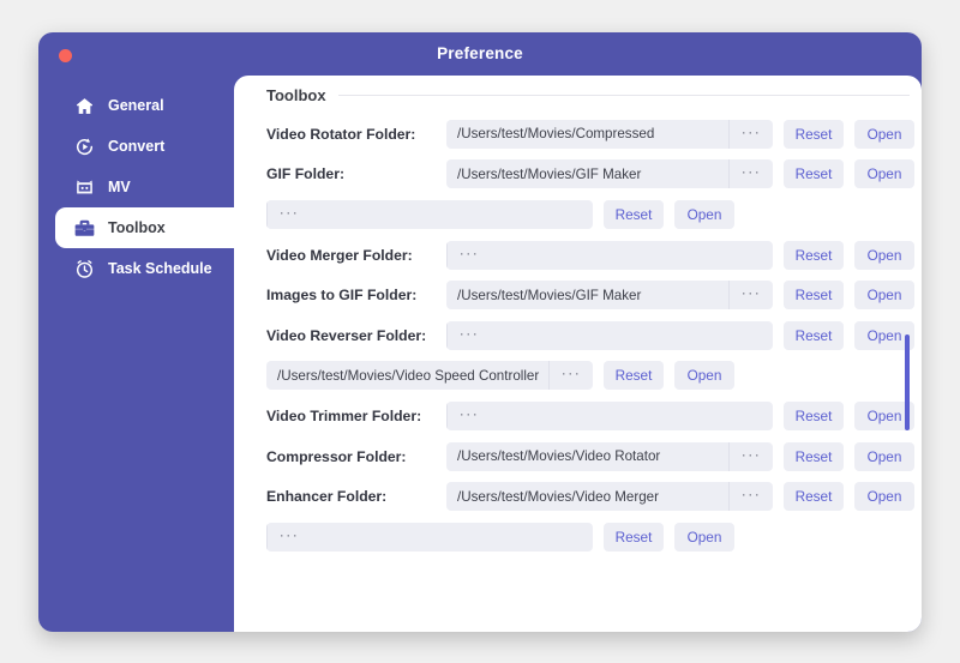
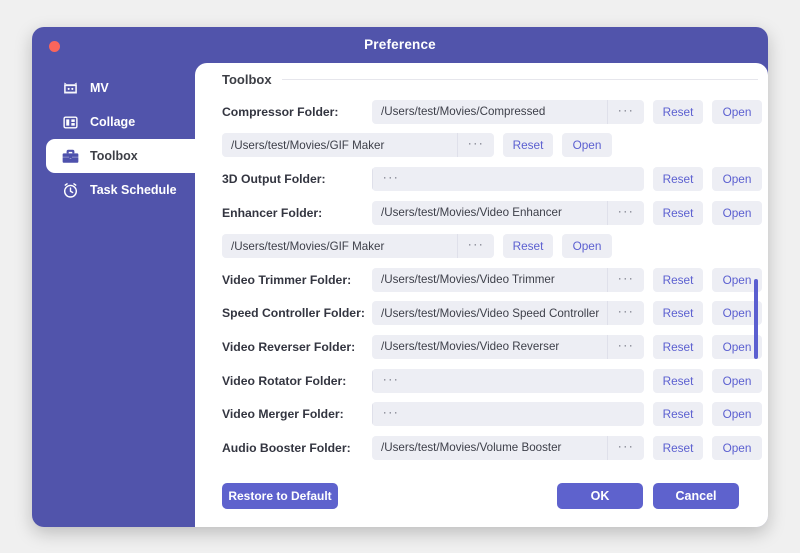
  Preference
- General
- Convert
  MV
+ Collage
  Toolbox
  Task Schedule
  Toolbox
- Video Rotator Folder:
+ Compressor Folder:
  /Users/test/Movies/Compressed
  ···
  Reset
  Open
- GIF Folder:
  /Users/test/Movies/GIF Maker
  ···
  Reset
  Open
+ 3D Output Folder:
  ···
  Reset
  Open
- Video Merger Folder:
+ Enhancer Folder:
+ /Users/test/Movies/Video Enhancer
  ···
  Reset
  Open
- Images to GIF Folder:
  /Users/test/Movies/GIF Maker
  ···
  Reset
  Open
- Video Reverser Folder:
+ Video Trimmer Folder:
+ /Users/test/Movies/Video Trimmer
  ···
  Reset
  Open
+ Speed Controller Folder:
  /Users/test/Movies/Video Speed Controller
  ···
  Reset
  Open
- Video Trimmer Folder:
+ Video Reverser Folder:
+ /Users/test/Movies/Video Reverser
  ···
  Reset
  Open
- Compressor Folder:
+ Video Rotator Folder:
- /Users/test/Movies/Video Rotator
  ···
  Reset
  Open
- Enhancer Folder:
+ Video Merger Folder:
- /Users/test/Movies/Video Merger
  ···
  Reset
  Open
+ Audio Booster Folder:
+ /Users/test/Movies/Volume Booster
  ···
  Reset
  Open
+ Restore to Default
+ OK
+ Cancel
